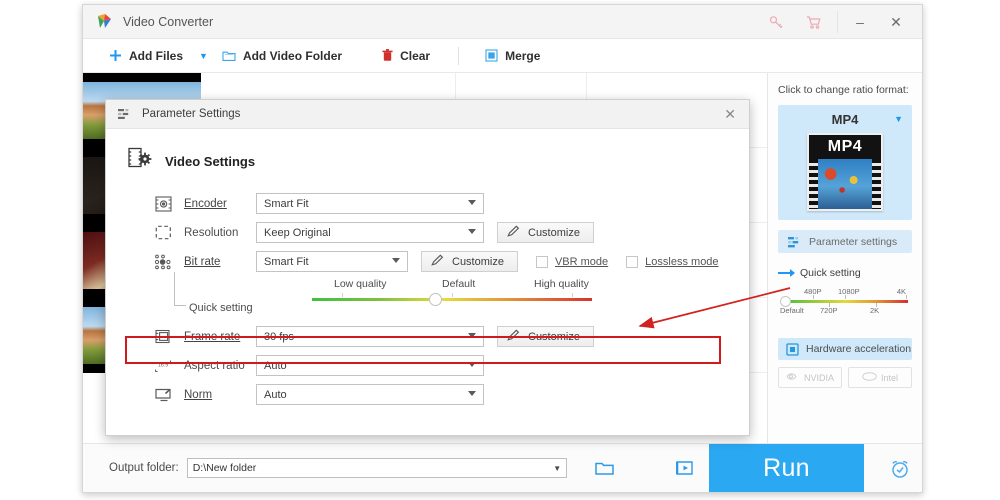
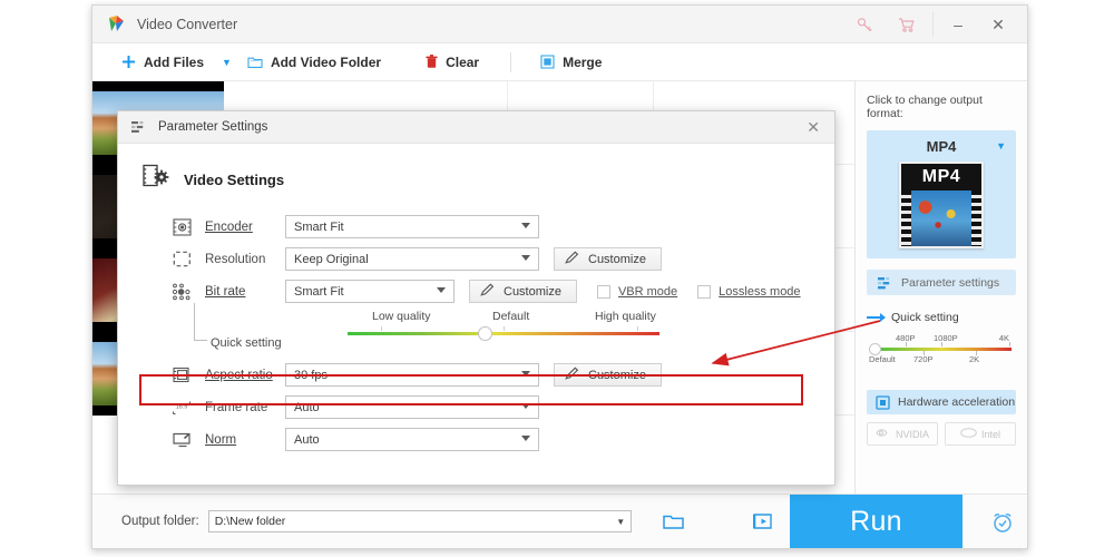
  Video Converter
  –
  ✕
  Add Files
  ▼
  Add Video Folder
  Clear
  Merge
- Click to change ratio format:
+ Click to change output format:
  MP4
  ▼
  MP4
  Parameter settings
  Quick setting
  480P
  1080P
  4K
  Default
  720P
  2K
  Hardware acceleration
  NVIDIA
  Intel
  Output folder:
  D:\New folder
  ▼
  Run
  Parameter Settings
  ✕
  Video Settings
  Encoder
  Smart Fit
  Resolution
  Keep Original
  Customize
  Bit rate
  Smart Fit
  Customize
  VBR mode
  Lossless mode
  Quick setting
  Low quality
  Default
  High quality
- Frame rate
+ Aspect ratio
  30 fps
  Customize
- Aspect ratio
+ Frame rate
  Auto
  Norm
  Auto
